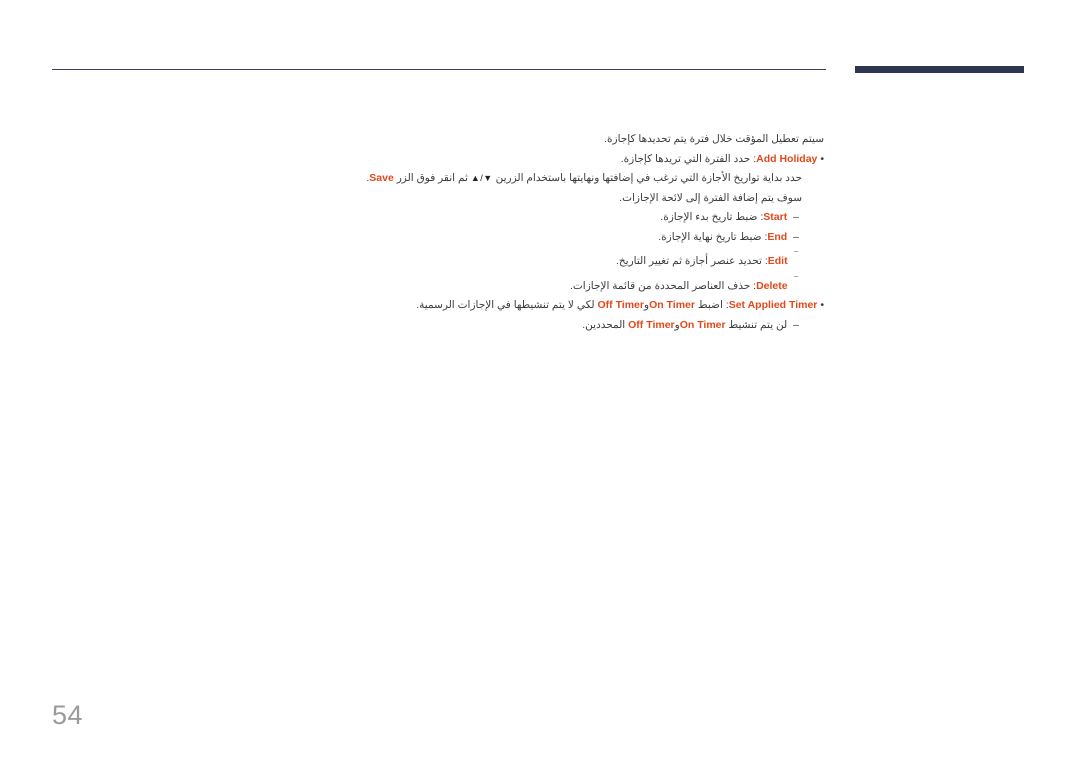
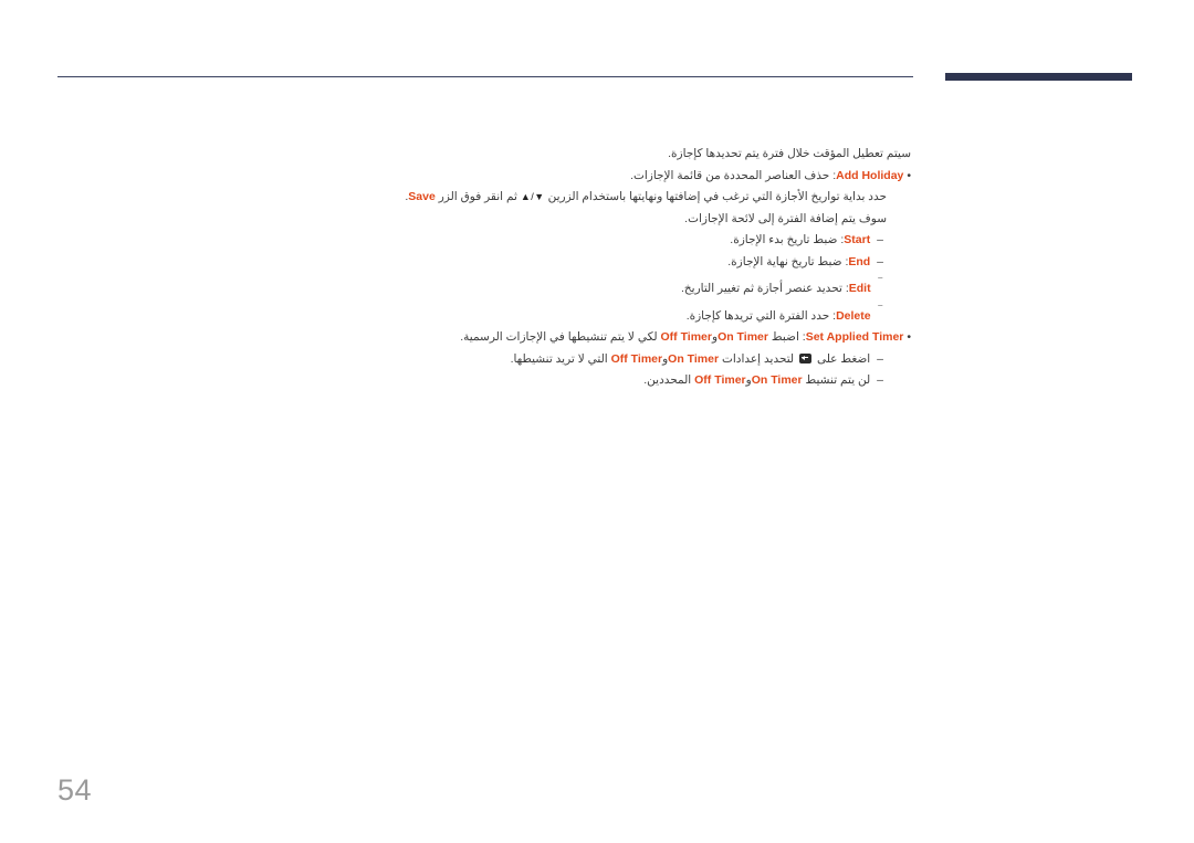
  سيتم تعطيل المؤقت خلال فترة يتم تحديدها كإجازة.
- • Add Holiday: حدد الفترة التي تريدها كإجازة.
+ • Add Holiday: حذف العناصر المحددة من قائمة الإجازات.
  حدد بداية تواريخ الأجازة التي ترغب في إضافتها ونهايتها باستخدام الزرين ▲/▼ ثم انقر فوق الزر Save.
  سوف يتم إضافة الفترة إلى لائحة الإجازات.
  – Start: ضبط تاريخ بدء الإجازة.
  – End: ضبط تاريخ نهاية الإجازة.
  ‾ Edit: تحديد عنصر أجازة ثم تغيير التاريخ.
- ‾ Delete: حذف العناصر المحددة من قائمة الإجازات.
+ ‾ Delete: حدد الفترة التي تريدها كإجازة.
  • Set Applied Timer: اضبط On TimerوOff Timer لكي لا يتم تنشيطها في الإجازات الرسمية.
+ – اضغط على لتحديد إعدادات On TimerوOff Timer التي لا تريد تنشيطها.
  – لن يتم تنشيط On TimerوOff Timer المحددين.
  54
